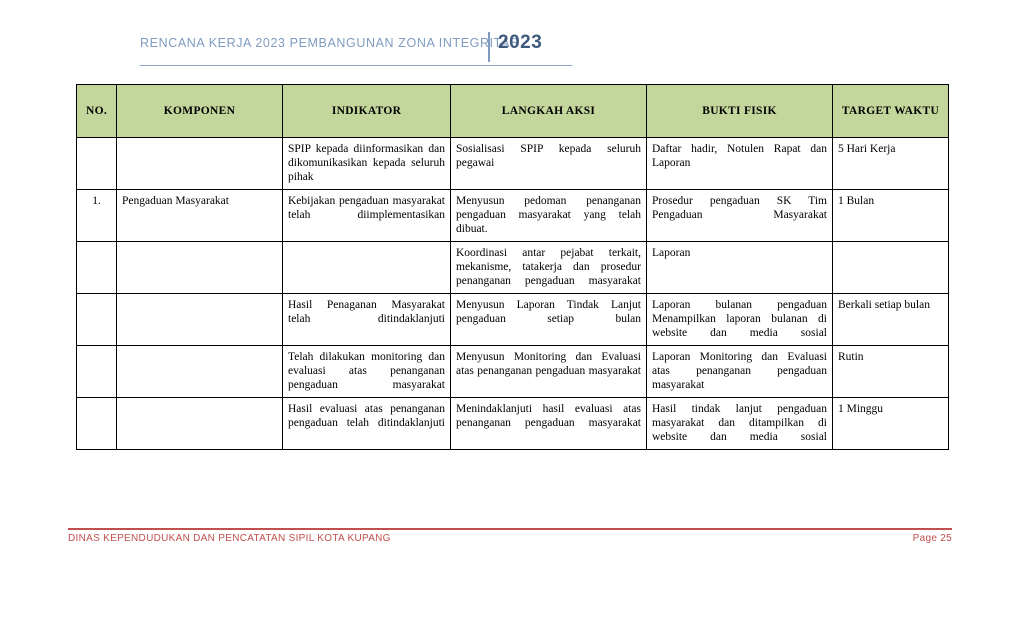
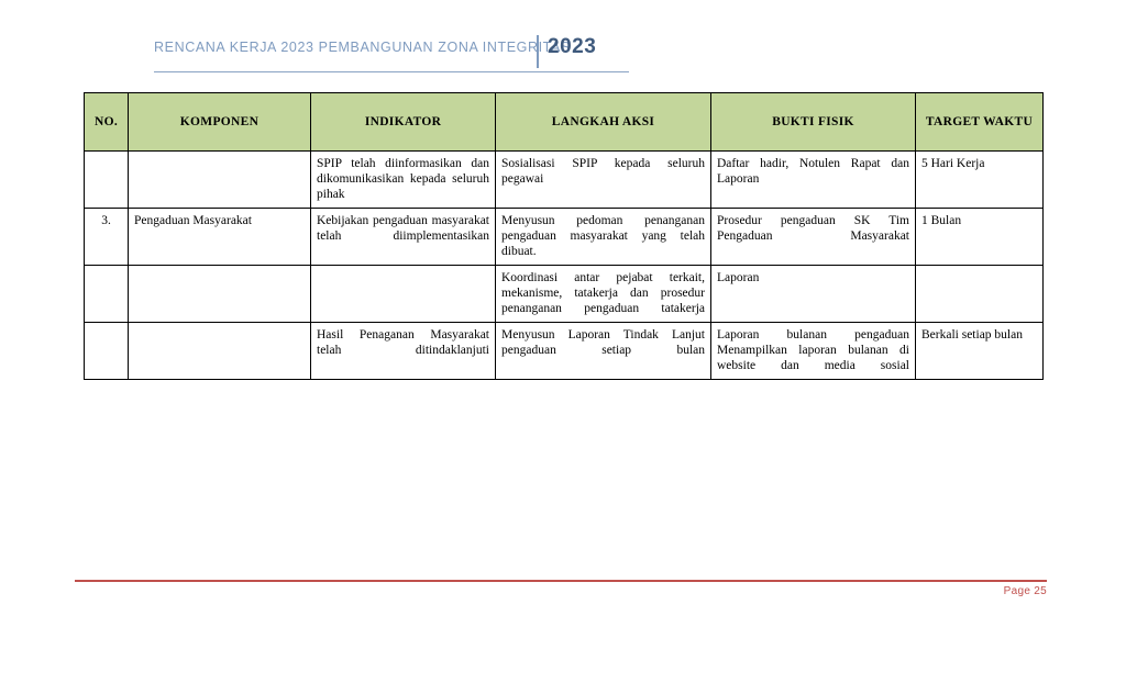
  RENCANA KERJA 2023 PEMBANGUNAN ZONA INTEGRITAS
  2023
  NO.	KOMPONEN	INDIKATOR	LANGKAH AKSI	BUKTI FISIK	TARGET WAKTU
- 		SPIP kepada diinformasikan dan dikomunikasikan kepada seluruh pihak	Sosialisasi SPIP kepada seluruh pegawai	Daftar hadir, Notulen Rapat dan Laporan	5 Hari Kerja
+ 		SPIP telah diinformasikan dan dikomunikasikan kepada seluruh pihak	Sosialisasi SPIP kepada seluruh pegawai	Daftar hadir, Notulen Rapat dan Laporan	5 Hari Kerja
- 1.	Pengaduan Masyarakat	Kebijakan pengaduan masyarakat telah diimplementasikan	Menyusun pedoman penanganan pengaduan masyarakat yang telah dibuat.	Prosedur pengaduan SK Tim Pengaduan Masyarakat	1 Bulan
+ 3.	Pengaduan Masyarakat	Kebijakan pengaduan masyarakat telah diimplementasikan	Menyusun pedoman penanganan pengaduan masyarakat yang telah dibuat.	Prosedur pengaduan SK Tim Pengaduan Masyarakat	1 Bulan
- 			Koordinasi antar pejabat terkait, mekanisme, tatakerja dan prosedur penanganan pengaduan masyarakat	Laporan
+ 			Koordinasi antar pejabat terkait, mekanisme, tatakerja dan prosedur penanganan pengaduan tatakerja	Laporan
  		Hasil Penaganan Masyarakat telah ditindaklanjuti	Menyusun Laporan Tindak Lanjut pengaduan setiap bulan	Laporan bulanan pengaduan Menampilkan laporan bulanan di website dan media sosial	Berkali setiap bulan
- 		Telah dilakukan monitoring dan evaluasi atas penanganan pengaduan masyarakat	Menyusun Monitoring dan Evaluasi atas penanganan pengaduan masyarakat	Laporan Monitoring dan Evaluasi atas penanganan pengaduan masyarakat	Rutin
- 		Hasil evaluasi atas penanganan pengaduan telah ditindaklanjuti	Menindaklanjuti hasil evaluasi atas penanganan pengaduan masyarakat	Hasil tindak lanjut pengaduan masyarakat dan ditampilkan di website dan media sosial	1 Minggu
- DINAS KEPENDUDUKAN DAN PENCATATAN SIPIL KOTA KUPANG
  Page 25
